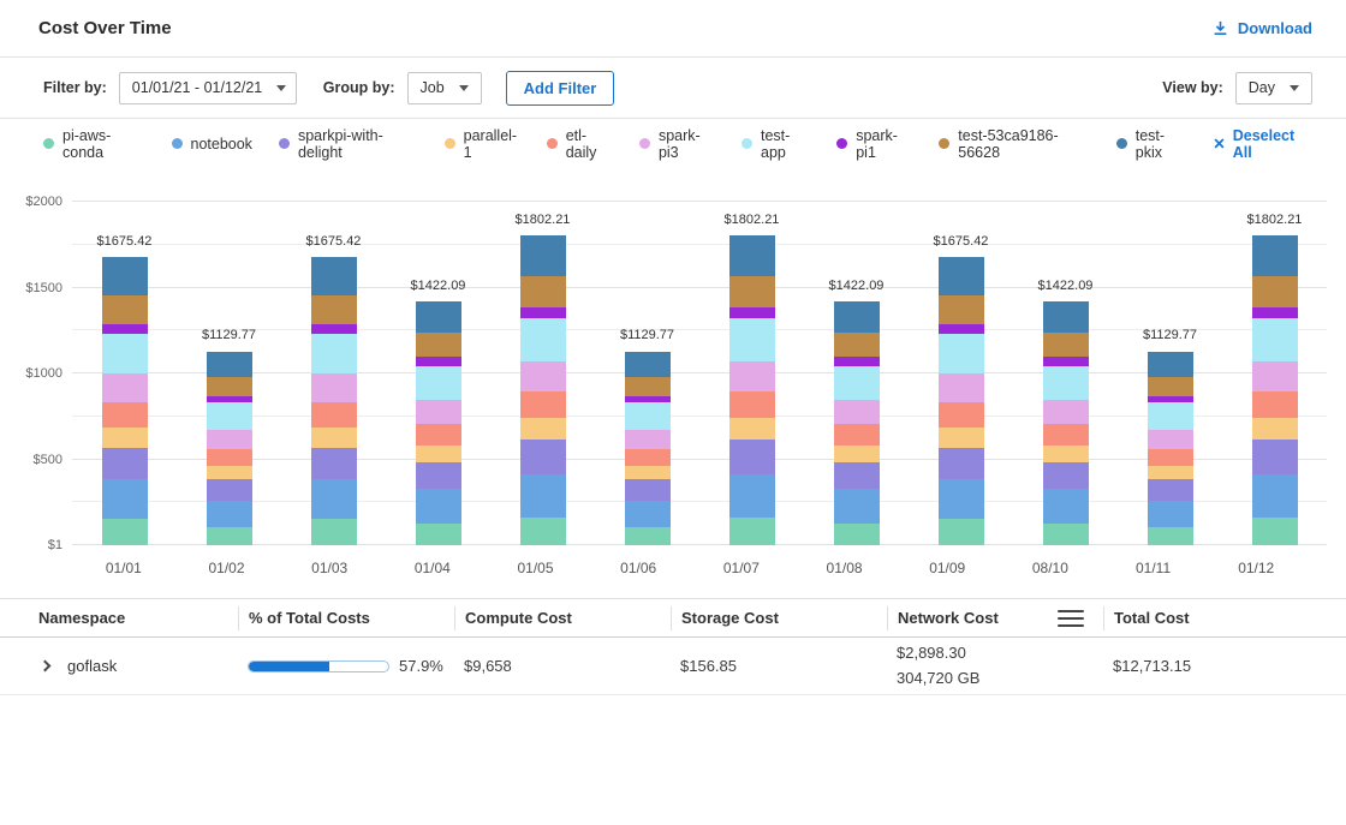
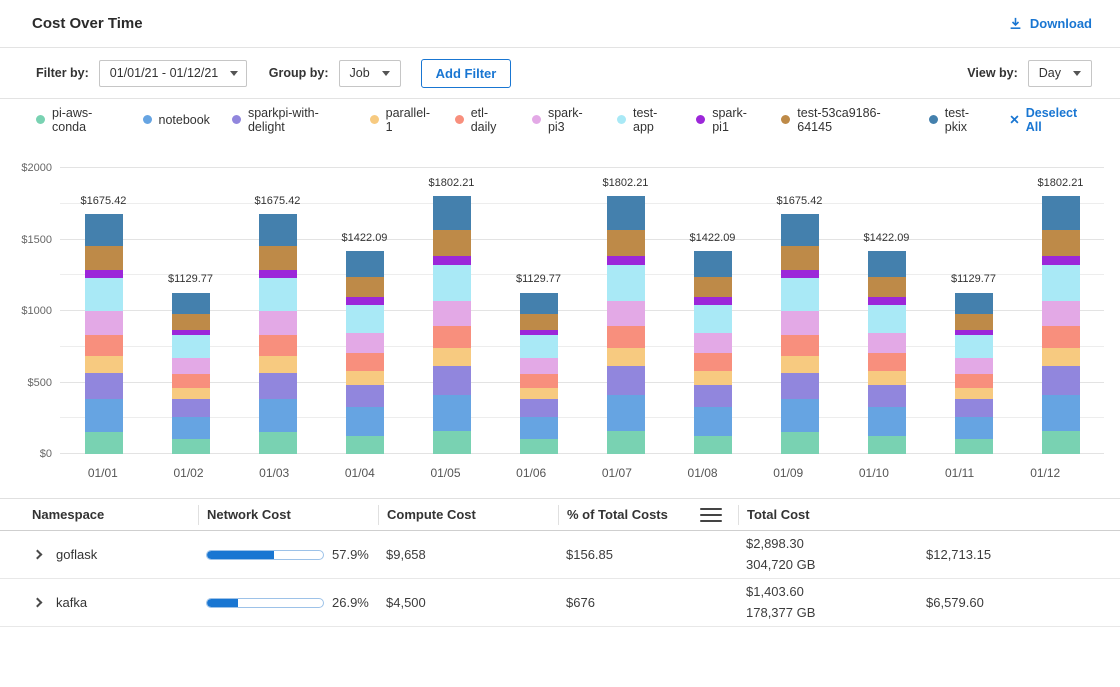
  Cost Over Time
  Download
  Filter by:
  01/01/21 - 01/12/21
  Group by:
  Job
  Add Filter
  View by:
  Day
  pi-aws-conda
  notebook
  sparkpi-with-delight
  parallel-1
  etl-daily
  spark-pi3
  test-app
  spark-pi1
- test-53ca9186-56628
+ test-53ca9186-64145
  test-pkix
  ✕
  Deselect All
- $1
+ $0
  $500
  $1000
  $1500
  $2000
  $1675.42
  $1129.77
  $1675.42
  $1422.09
  $1802.21
  $1129.77
  $1802.21
  $1422.09
  $1675.42
  $1422.09
  $1129.77
  $1802.21
  01/01
  01/02
  01/03
  01/04
  01/05
  01/06
  01/07
  01/08
  01/09
- 08/10
+ 01/10
  01/11
  01/12
  Namespace
- % of Total Costs
+ Network Cost
  Compute Cost
- Storage Cost
- Network Cost
+ % of Total Costs
  Total Cost
  goflask
  57.9%
  $9,658
  $156.85
  $2,898.30
  304,720 GB
  $12,713.15
+ kafka
+ 26.9%
+ $4,500
+ $676
+ $1,403.60
+ 178,377 GB
+ $6,579.60
